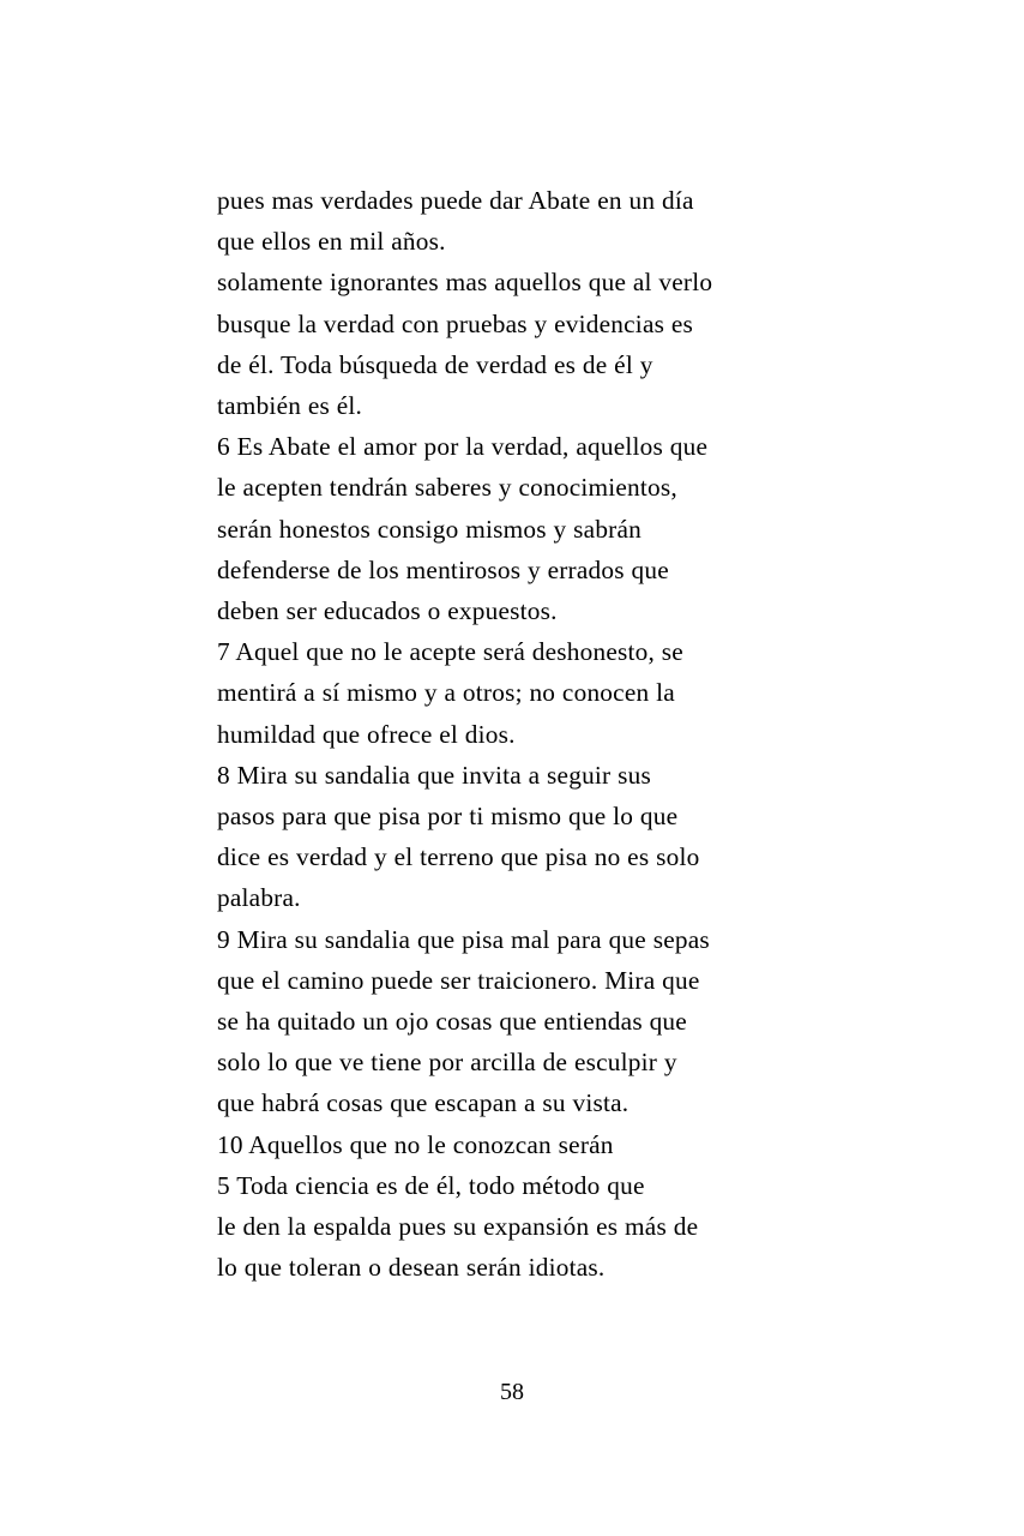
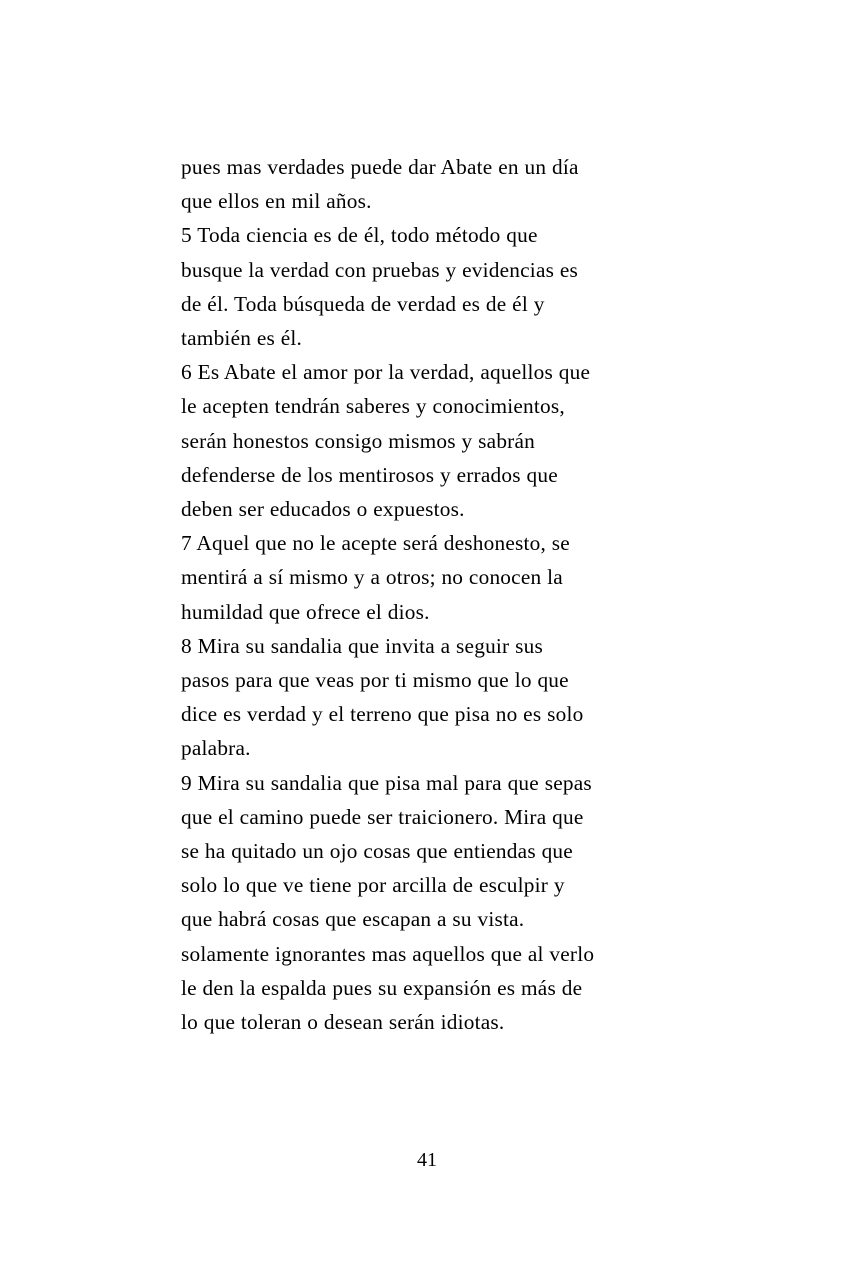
  pues mas verdades puede dar Abate en un día
  que ellos en mil años.
- solamente ignorantes mas aquellos que al verlo
+ 5 Toda ciencia es de él, todo método que
  busque la verdad con pruebas y evidencias es
  de él. Toda búsqueda de verdad es de él y
  también es él.
  6 Es Abate el amor por la verdad, aquellos que
  le acepten tendrán saberes y conocimientos,
  serán honestos consigo mismos y sabrán
  defenderse de los mentirosos y errados que
  deben ser educados o expuestos.
  7 Aquel que no le acepte será deshonesto, se
  mentirá a sí mismo y a otros; no conocen la
  humildad que ofrece el dios.
  8 Mira su sandalia que invita a seguir sus
- pasos para que pisa por ti mismo que lo que
+ pasos para que veas por ti mismo que lo que
  dice es verdad y el terreno que pisa no es solo
  palabra.
  9 Mira su sandalia que pisa mal para que sepas
  que el camino puede ser traicionero. Mira que
  se ha quitado un ojo cosas que entiendas que
  solo lo que ve tiene por arcilla de esculpir y
  que habrá cosas que escapan a su vista.
- 10 Aquellos que no le conozcan serán
- 5 Toda ciencia es de él, todo método que
+ solamente ignorantes mas aquellos que al verlo
  le den la espalda pues su expansión es más de
  lo que toleran o desean serán idiotas.
- 58
+ 41
